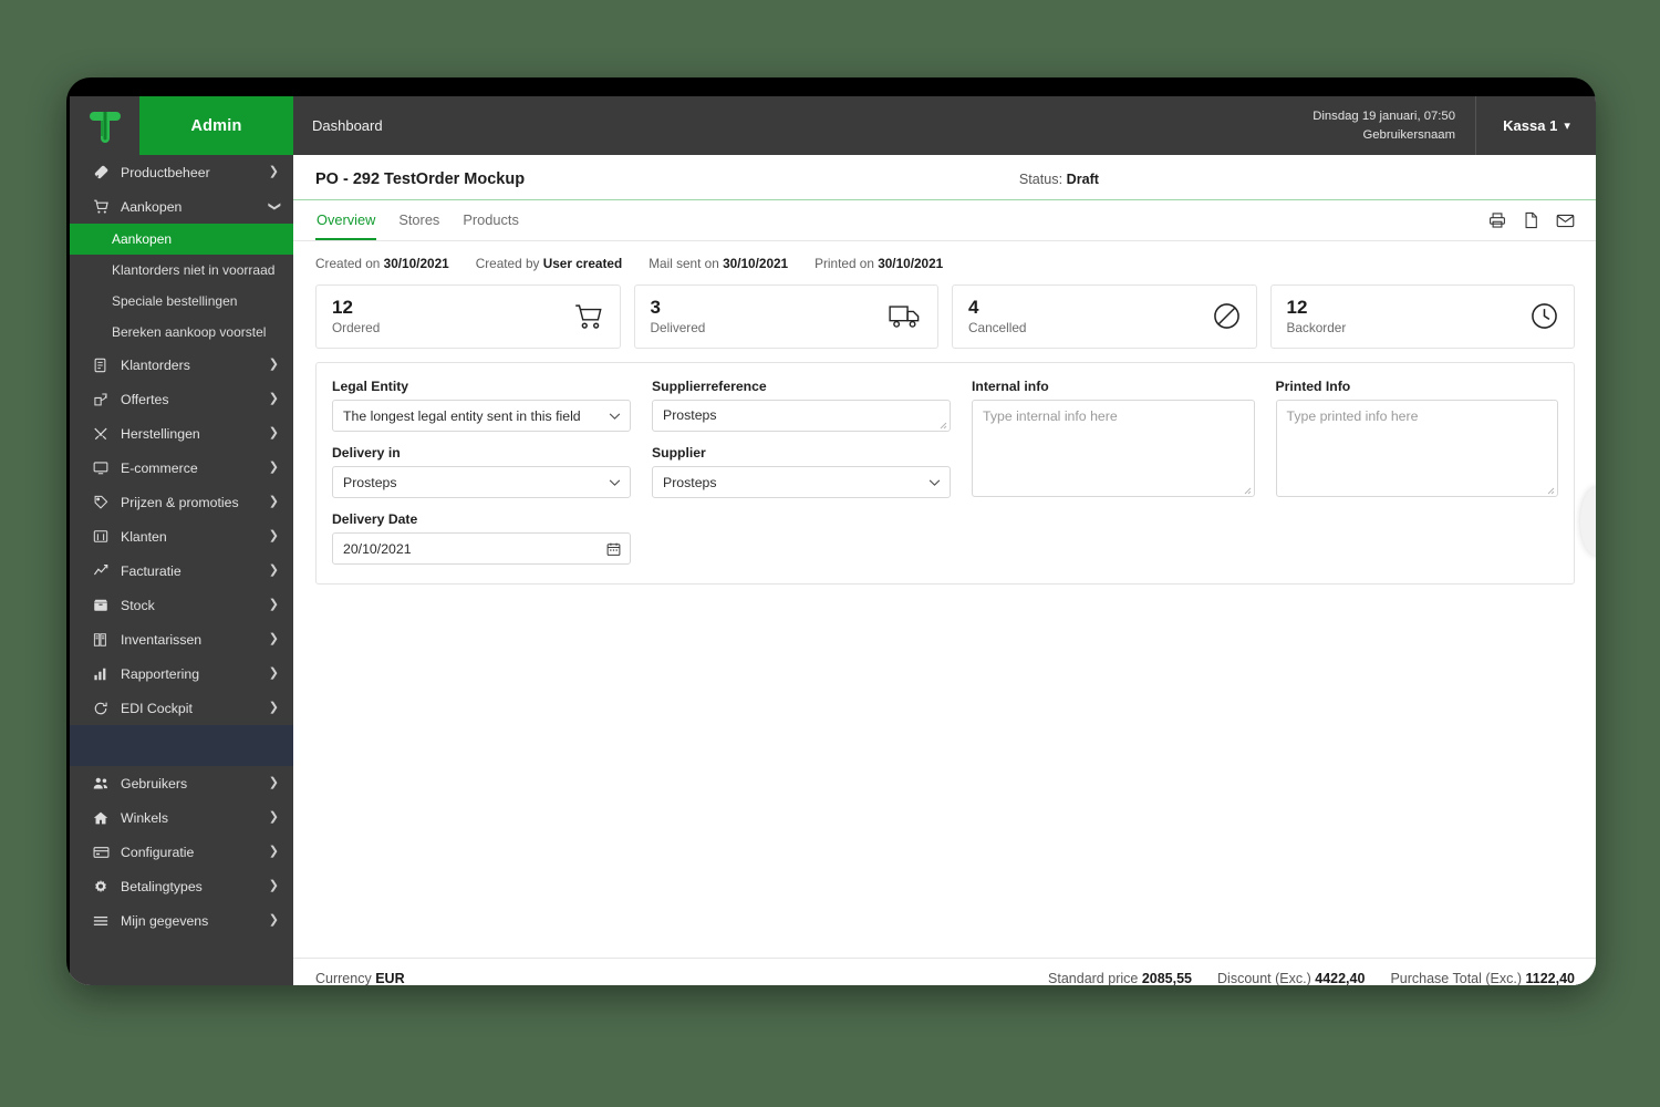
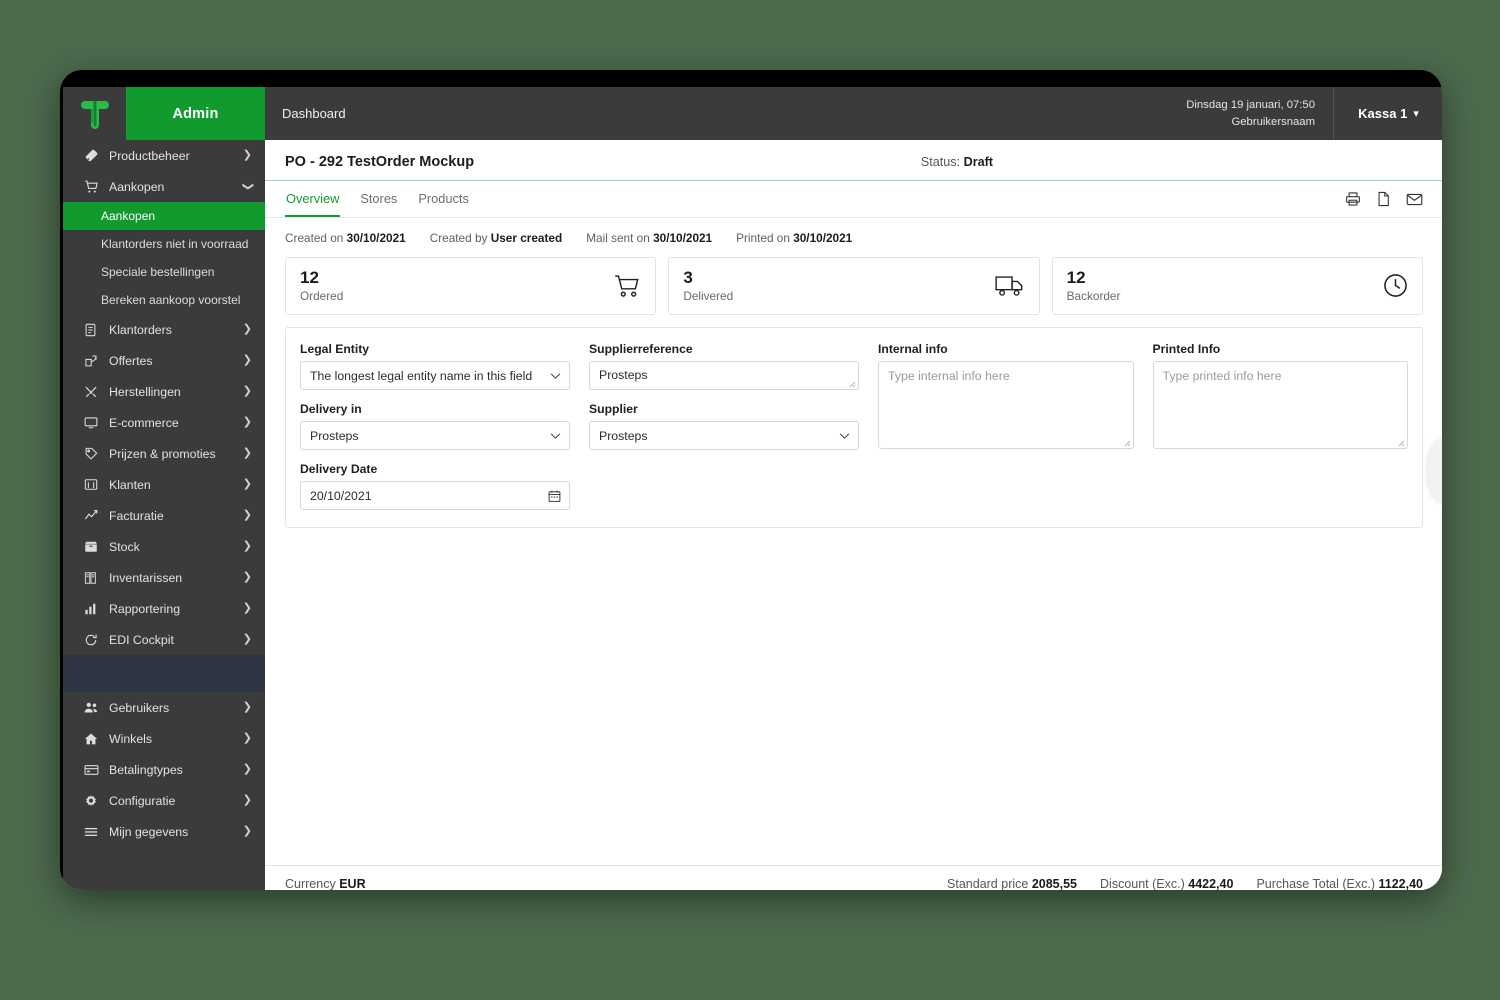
  Admin
  Productbeheer
  ❯
  Aankopen
  Aankopen
  Klantorders niet in voorraad
  Speciale bestellingen
  Bereken aankoop voorstel
  Klantorders
  ❯
  Offertes
  ❯
  Herstellingen
  ❯
  E-commerce
  ❯
  Prijzen & promoties
  ❯
  Klanten
  ❯
  Facturatie
  ❯
  Stock
  ❯
  Inventarissen
  ❯
  Rapportering
  ❯
  EDI Cockpit
  ❯
  Gebruikers
  ❯
  Winkels
  ❯
- Configuratie
+ Betalingtypes
  ❯
- Betalingtypes
+ Configuratie
  ❯
  Mijn gegevens
  ❯
  Dashboard
  Dinsdag 19 januari, 07:50
  Gebruikersnaam
  Kassa 1
  ▾
  PO - 292 TestOrder Mockup
  Status: Draft
  Overview
  Stores
  Products
  Created on 30/10/2021
  Created by User created
  Mail sent on 30/10/2021
  Printed on 30/10/2021
  12
  Ordered
  3
  Delivered
- 4
- Cancelled
  12
  Backorder
  Legal Entity
- The longest legal entity sent in this field
+ The longest legal entity name in this field
  Delivery in
  Prosteps
  Delivery Date
  20/10/2021
  Supplierreference
  Prosteps
  Supplier
  Prosteps
  Internal info
  Type internal info here
  Printed Info
  Type printed info here
  Currency EUR
  Standard price 2085,55
  Discount (Exc.) 4422,40
  Purchase Total (Exc.) 1122,40
